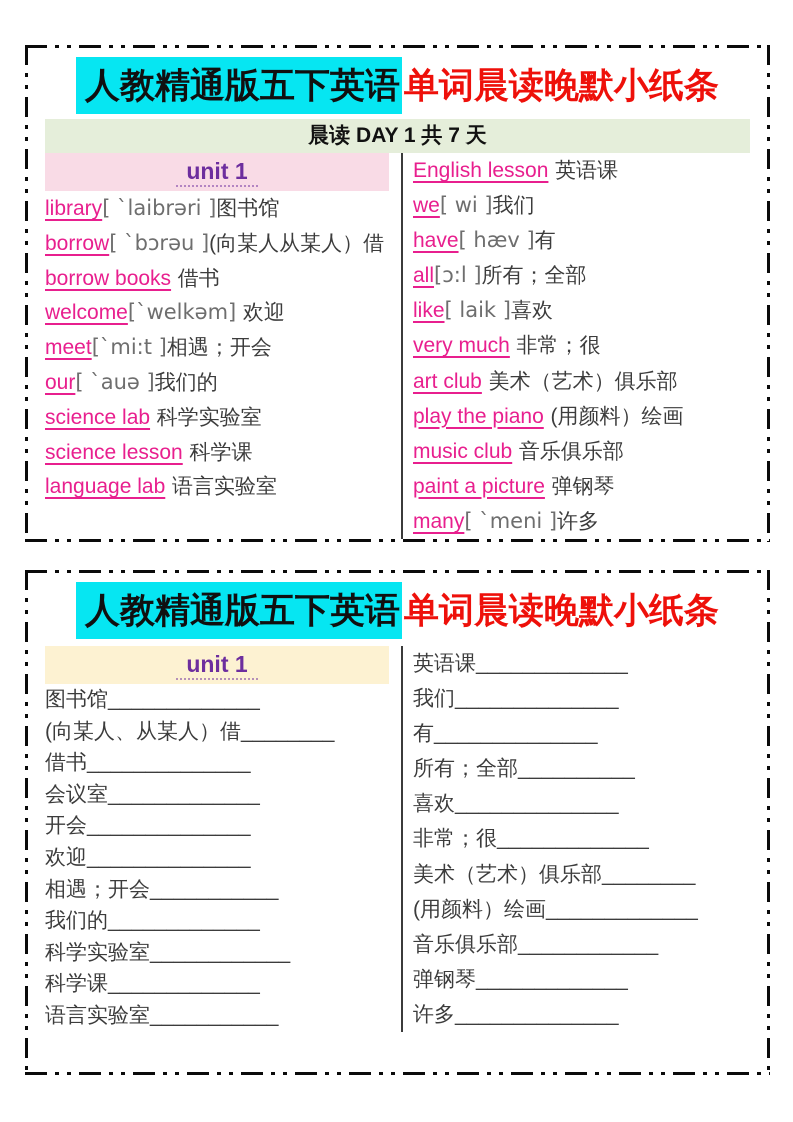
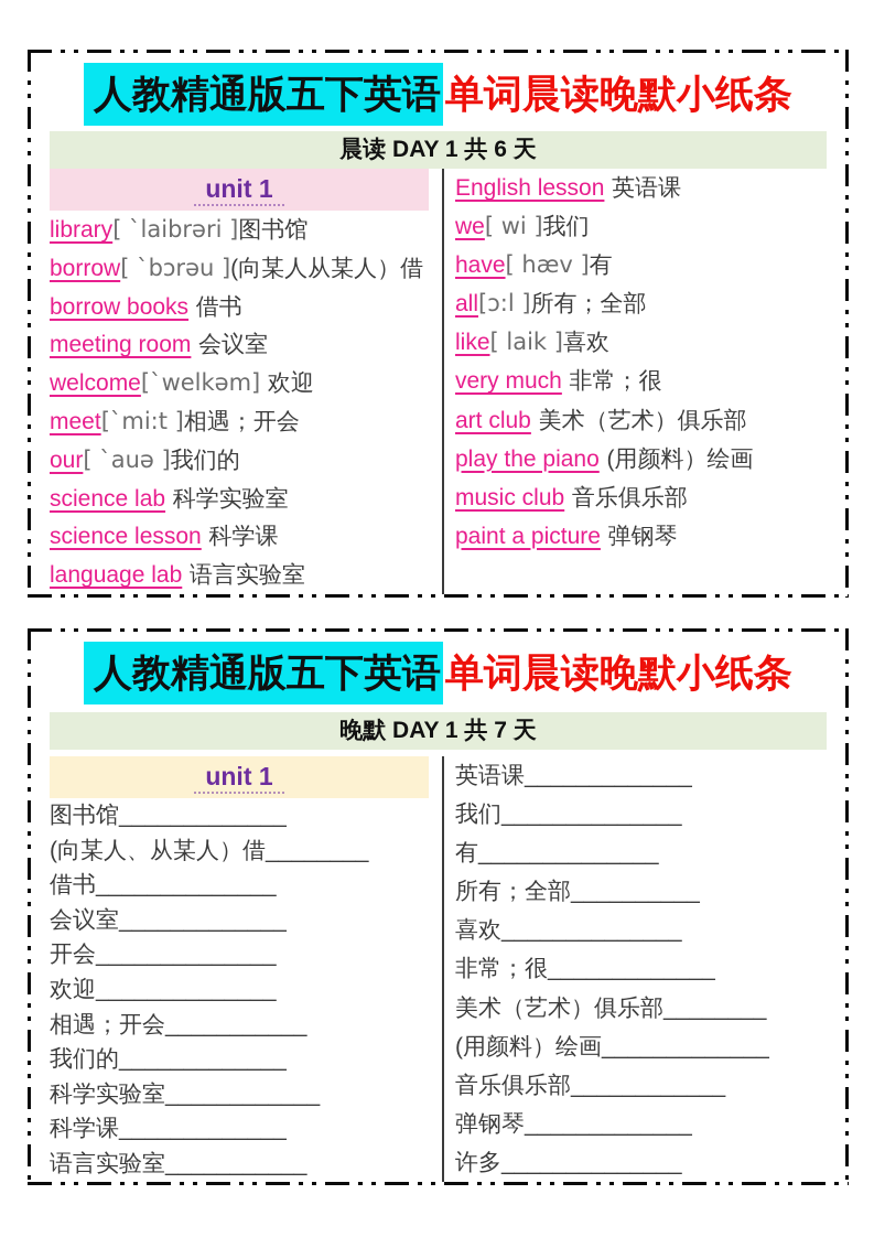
  人教精通版五下英语单词晨读晚默小纸条
- 晨读 DAY 1 共 7 天
+ 晨读 DAY 1 共 6 天
  unit 1
  library[ `laibrəri ]图书馆
  borrow[ `bɔrəu ](向某人从某人）借
  borrow books 借书
+ meeting room 会议室
  welcome[`welkəm] 欢迎
  meet[`mi:t ]相遇；开会
  our[ `auə ]我们的
  science lab 科学实验室
  science lesson 科学课
  language lab 语言实验室
  English lesson 英语课
  we[ wi ]我们
  have[ hæv ]有
  all[ɔ:l ]所有；全部
  like[ laik ]喜欢
  very much 非常；很
  art club 美术（艺术）俱乐部
  play the piano (用颜料）绘画
  music club 音乐俱乐部
  paint a picture 弹钢琴
- many[ `meni ]许多
  人教精通版五下英语单词晨读晚默小纸条
+ 晚默 DAY 1 共 7 天
  unit 1
  图书馆_____________
  (向某人、从某人）借________
  借书______________
  会议室_____________
  开会______________
  欢迎______________
  相遇；开会___________
  我们的_____________
  科学实验室____________
  科学课_____________
  语言实验室___________
  英语课_____________
  我们______________
  有______________
  所有；全部__________
  喜欢______________
  非常；很_____________
  美术（艺术）俱乐部________
  (用颜料）绘画_____________
  音乐俱乐部____________
  弹钢琴_____________
  许多______________
